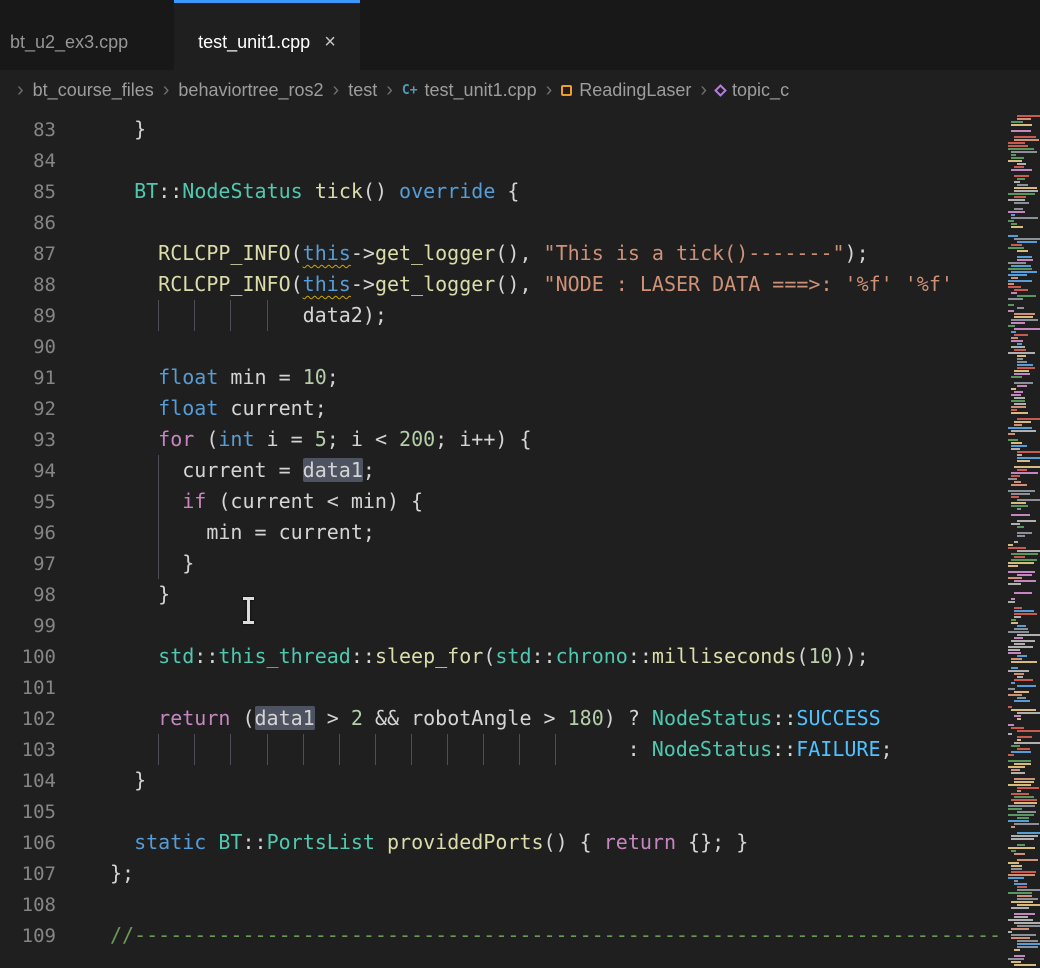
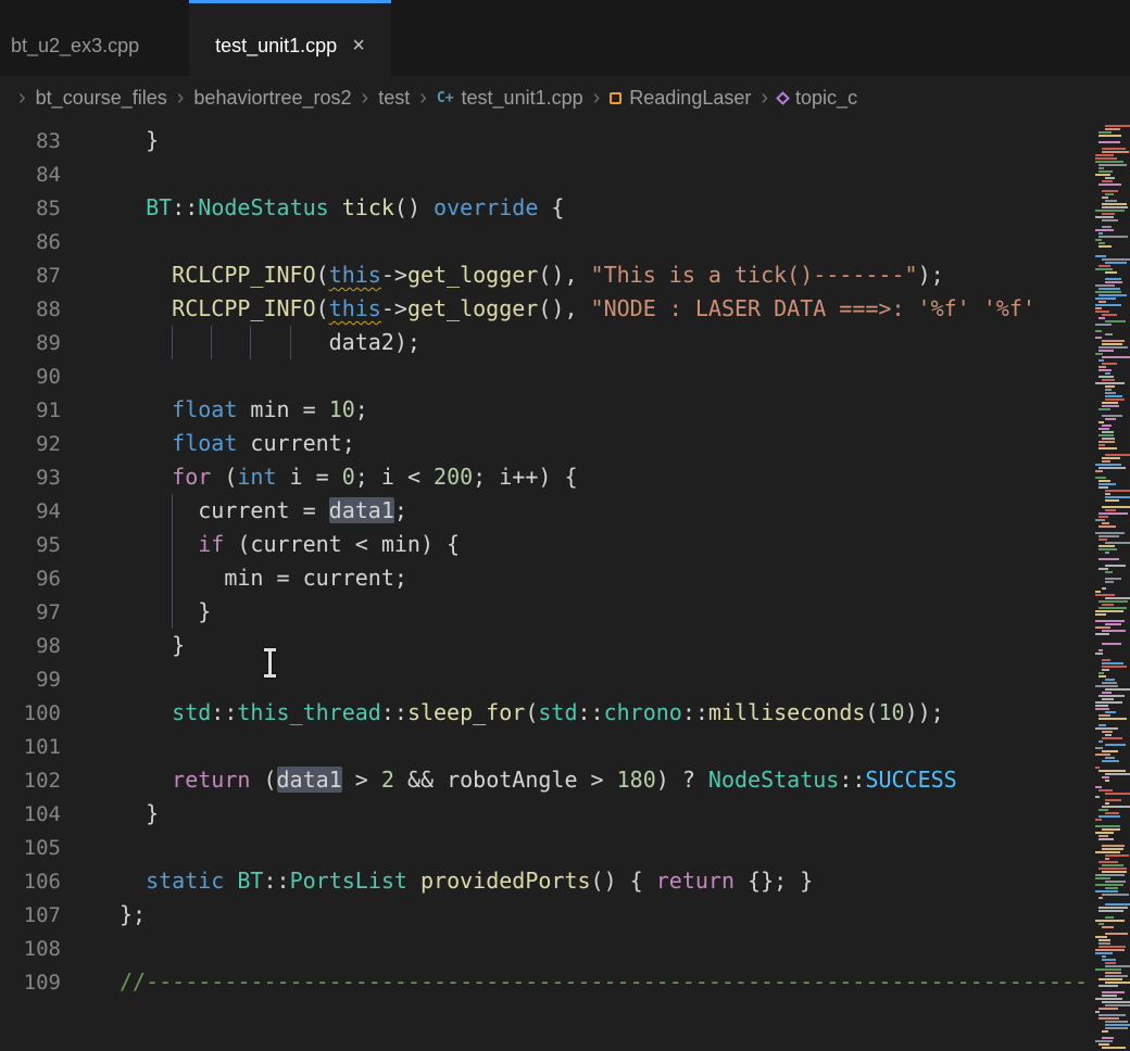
  bt_u2_ex3.cpp
  test_unit1.cpp
  ×
  ›
  bt_course_files
  ›
  behaviortree_ros2
  ›
  test
  ›
  C+
  test_unit1.cpp
  ›
  ReadingLaser
  ›
  topic_c
  83 }
  84
  85 BT::NodeStatus tick() override {
  86
  87 RCLCPP_INFO(this->get_logger(), "This is a tick()-------");
  88 RCLCPP_INFO(this->get_logger(), "NODE : LASER DATA ===>: '%f' '%f'
  89 data2);
  90
  91 float min = 10;
  92 float current;
- 93 for (int i = 5; i < 200; i++) {
+ 93 for (int i = 0; i < 200; i++) {
  94 current = data1;
  95 if (current < min) {
  96 min = current;
  97 }
  98 }
  99
  100 std::this_thread::sleep_for(std::chrono::milliseconds(10));
  101
  102 return (data1 > 2 && robotAngle > 180) ? NodeStatus::SUCCESS
- 103 : NodeStatus::FAILURE;
  104 }
  105
  106 static BT::PortsList providedPorts() { return {}; }
  107 };
  108
  109 //------------------------------------------------------------------------
